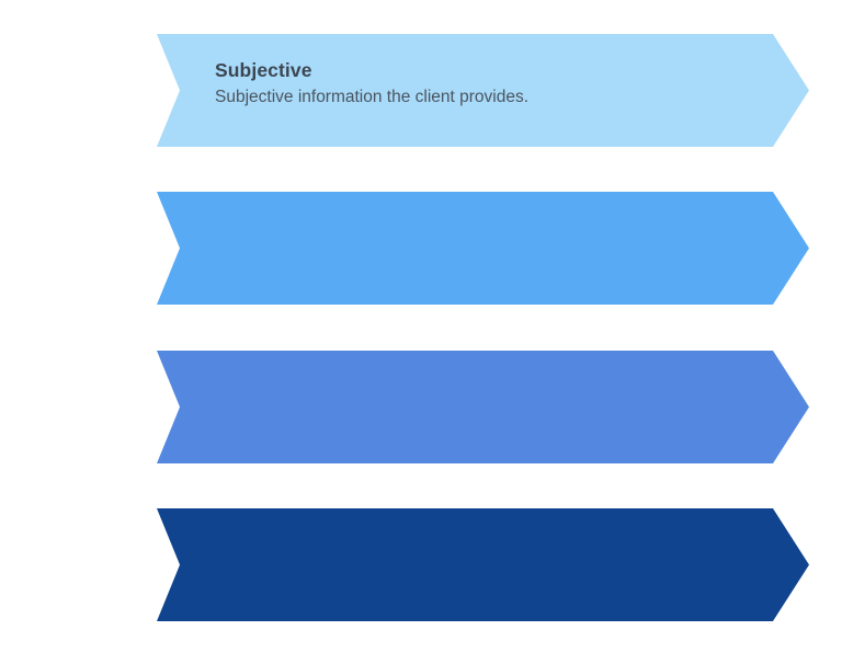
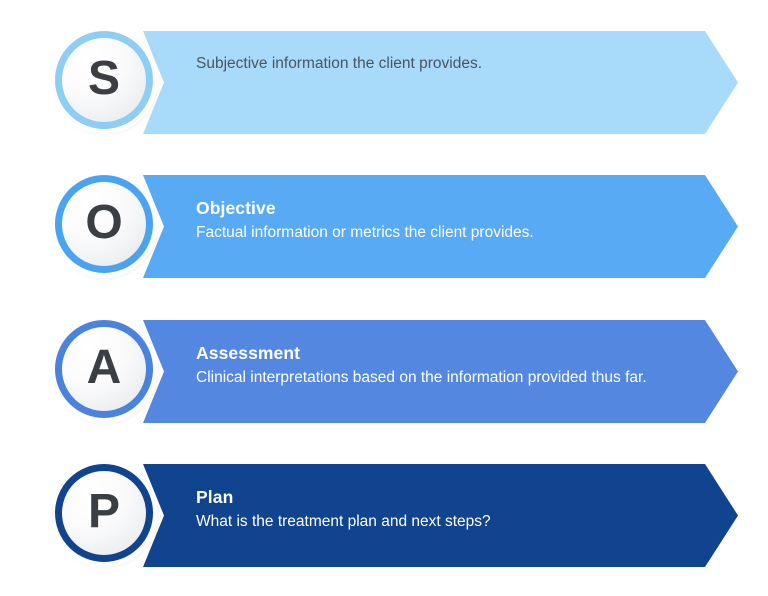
- Subjective
  Subjective information the client provides.
+ S
+ Objective
+ Factual information or metrics the client provides.
+ O
+ Assessment
+ Clinical interpretations based on the information provided thus far.
+ A
+ Plan
+ What is the treatment plan and next steps?
+ P
